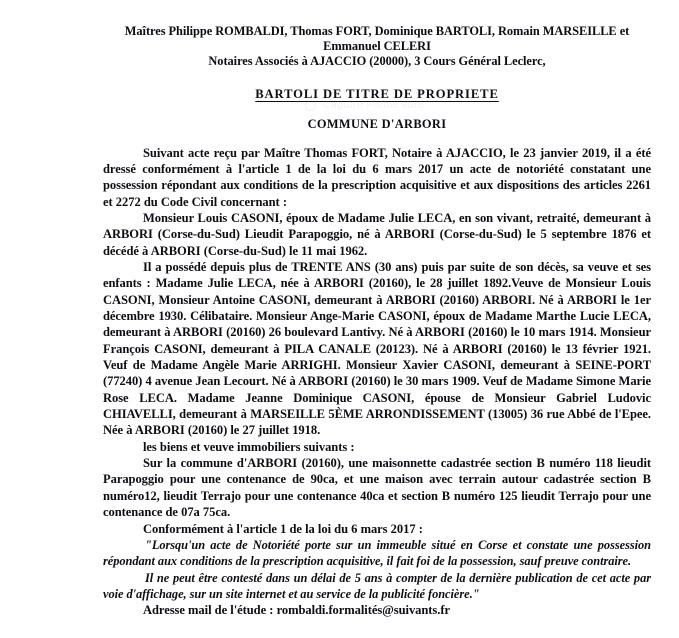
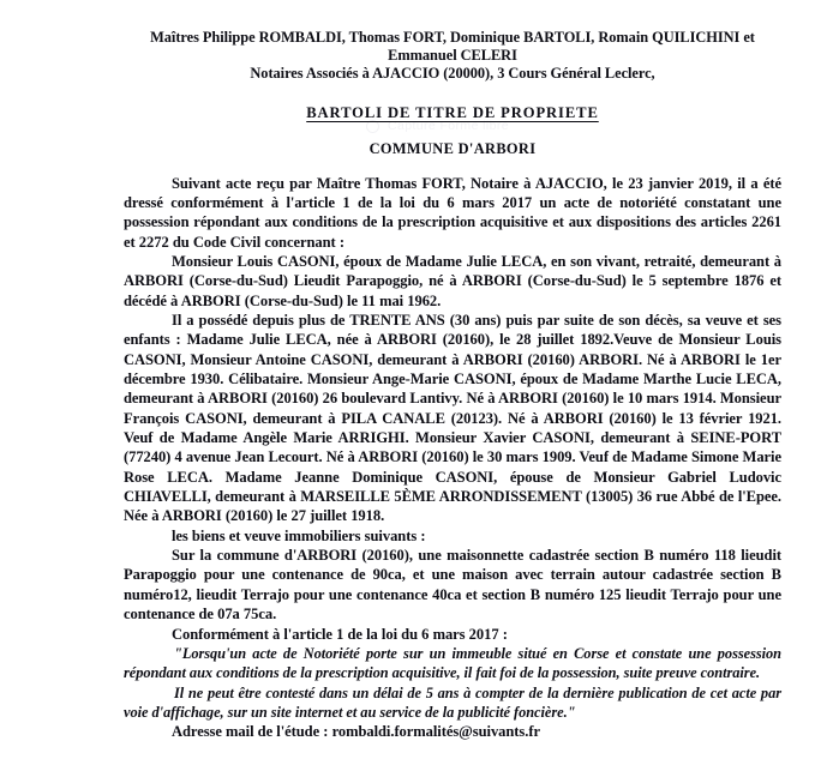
  Capture Forme libre
- Maîtres Philippe ROMBALDI, Thomas FORT, Dominique BARTOLI, Romain MARSEILLE et
+ Maîtres Philippe ROMBALDI, Thomas FORT, Dominique BARTOLI, Romain QUILICHINI et
  Emmanuel CELERI
  Notaires Associés à AJACCIO (20000), 3 Cours Général Leclerc,
  BARTOLI DE TITRE DE PROPRIETE
  COMMUNE D'ARBORI
  Suivant acte reçu par Maître Thomas FORT, Notaire à AJACCIO, le 23 janvier 2019, il a été dressé conformément à l'article 1 de la loi du 6 mars 2017 un acte de notoriété constatant une possession répondant aux conditions de la prescription acquisitive et aux dispositions des articles 2261 et 2272 du Code Civil concernant :
  Monsieur Louis CASONI, époux de Madame Julie LECA, en son vivant, retraité, demeurant à ARBORI (Corse-du-Sud) Lieudit Parapoggio, né à ARBORI (Corse-du-Sud) le 5 septembre 1876 et décédé à ARBORI (Corse-du-Sud) le 11 mai 1962.
  Il a possédé depuis plus de TRENTE ANS (30 ans) puis par suite de son décès, sa veuve et ses enfants : Madame Julie LECA, née à ARBORI (20160), le 28 juillet 1892.Veuve de Monsieur Louis CASONI, Monsieur Antoine CASONI, demeurant à ARBORI (20160) ARBORI. Né à ARBORI le 1er décembre 1930. Célibataire. Monsieur Ange-Marie CASONI, époux de Madame Marthe Lucie LECA, demeurant à ARBORI (20160) 26 boulevard Lantivy. Né à ARBORI (20160) le 10 mars 1914. Monsieur François CASONI, demeurant à PILA CANALE (20123). Né à ARBORI (20160) le 13 février 1921. Veuf de Madame Angèle Marie ARRIGHI. Monsieur Xavier CASONI, demeurant à SEINE-PORT (77240) 4 avenue Jean Lecourt. Né à ARBORI (20160) le 30 mars 1909. Veuf de Madame Simone Marie Rose LECA. Madame Jeanne Dominique CASONI, épouse de Monsieur Gabriel Ludovic CHIAVELLI, demeurant à MARSEILLE 5ÈME ARRONDISSEMENT (13005) 36 rue Abbé de l'Epee. Née à ARBORI (20160) le 27 juillet 1918.
  les biens et veuve immobiliers suivants :
  Sur la commune d'ARBORI (20160), une maisonnette cadastrée section B numéro 118 lieudit Parapoggio pour une contenance de 90ca, et une maison avec terrain autour cadastrée section B numéro12, lieudit Terrajo pour une contenance 40ca et section B numéro 125 lieudit Terrajo pour une contenance de 07a 75ca.
  Conformément à l'article 1 de la loi du 6 mars 2017 :
- "Lorsqu'un acte de Notoriété porte sur un immeuble situé en Corse et constate une possession répondant aux conditions de la prescription acquisitive, il fait foi de la possession, sauf preuve contraire.
+ "Lorsqu'un acte de Notoriété porte sur un immeuble situé en Corse et constate une possession répondant aux conditions de la prescription acquisitive, il fait foi de la possession, suite preuve contraire.
  Il ne peut être contesté dans un délai de 5 ans à compter de la dernière publication de cet acte par voie d'affichage, sur un site internet et au service de la publicité foncière."
  Adresse mail de l'étude : rombaldi.formalités@suivants.fr
